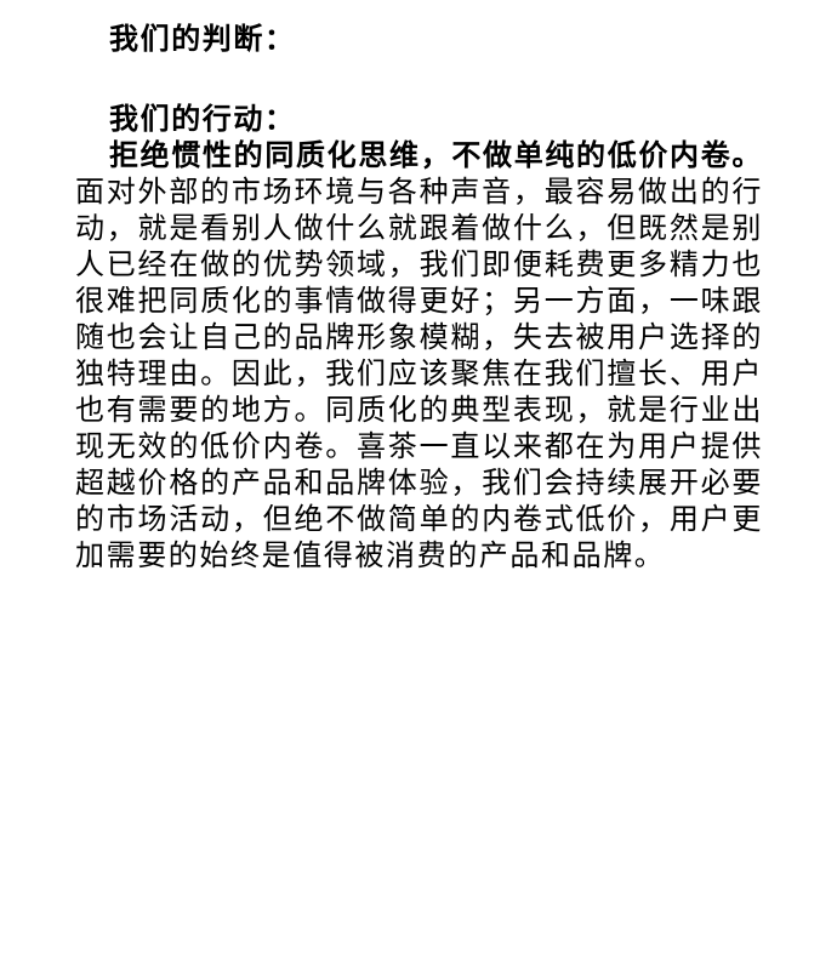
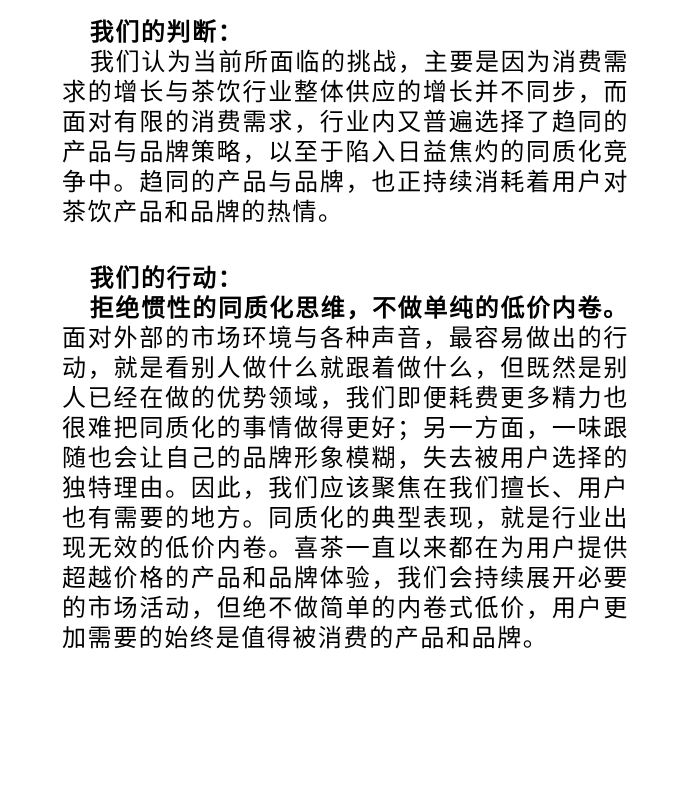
  我们的判断：
+ 我们认为当前所面临的挑战，主要是因为消费需求的增长与茶饮行业整体供应的增长并不同步，而面对有限的消费需求，行业内又普遍选择了趋同的产品与品牌策略，以至于陷入日益焦灼的同质化竞争中。趋同的产品与品牌，也正持续消耗着用户对茶饮产品和品牌的热情。
  我们的行动：
  拒绝惯性的同质化思维，不做单纯的低价内卷。面对外部的市场环境与各种声音，最容易做出的行动，就是看别人做什么就跟着做什么，但既然是别人已经在做的优势领域，我们即便耗费更多精力也很难把同质化的事情做得更好；另一方面，一味跟随也会让自己的品牌形象模糊，失去被用户选择的独特理由。因此，我们应该聚焦在我们擅长、用户也有需要的地方。同质化的典型表现，就是行业出现无效的低价内卷。喜茶一直以来都在为用户提供超越价格的产品和品牌体验，我们会持续展开必要的市场活动，但绝不做简单的内卷式低价，用户更加需要的始终是值得被消费的产品和品牌。
